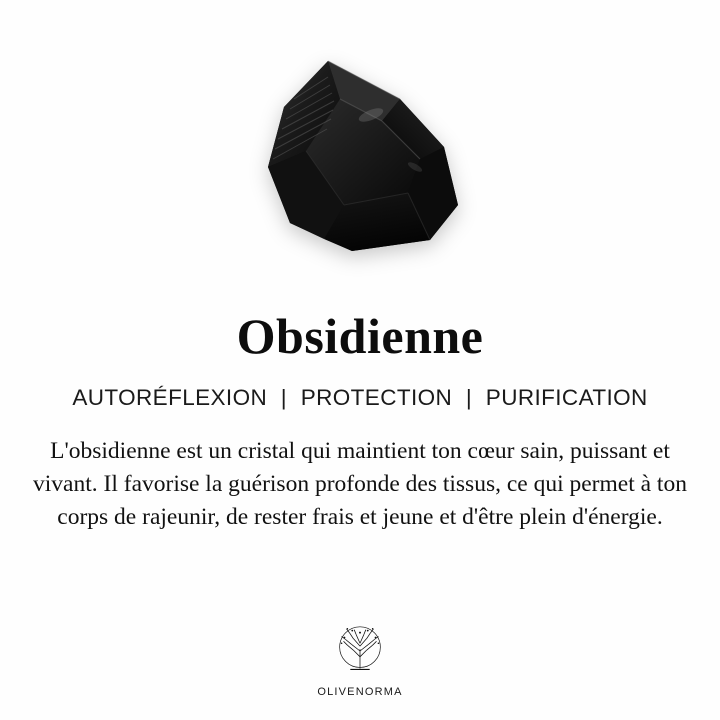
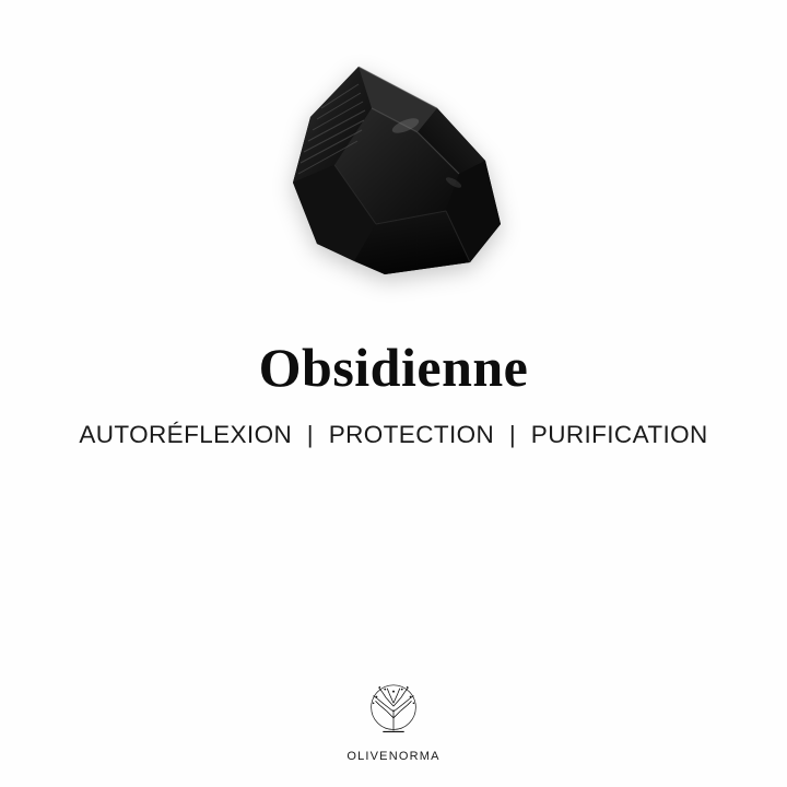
  Obsidienne
  AUTORÉFLEXION | PROTECTION | PURIFICATION
- L'obsidienne est un cristal qui maintient ton cœur sain, puissant et vivant. Il favorise la guérison profonde des tissus, ce qui permet à ton corps de rajeunir, de rester frais et jeune et d'être plein d'énergie.
  OLIVENORMA
